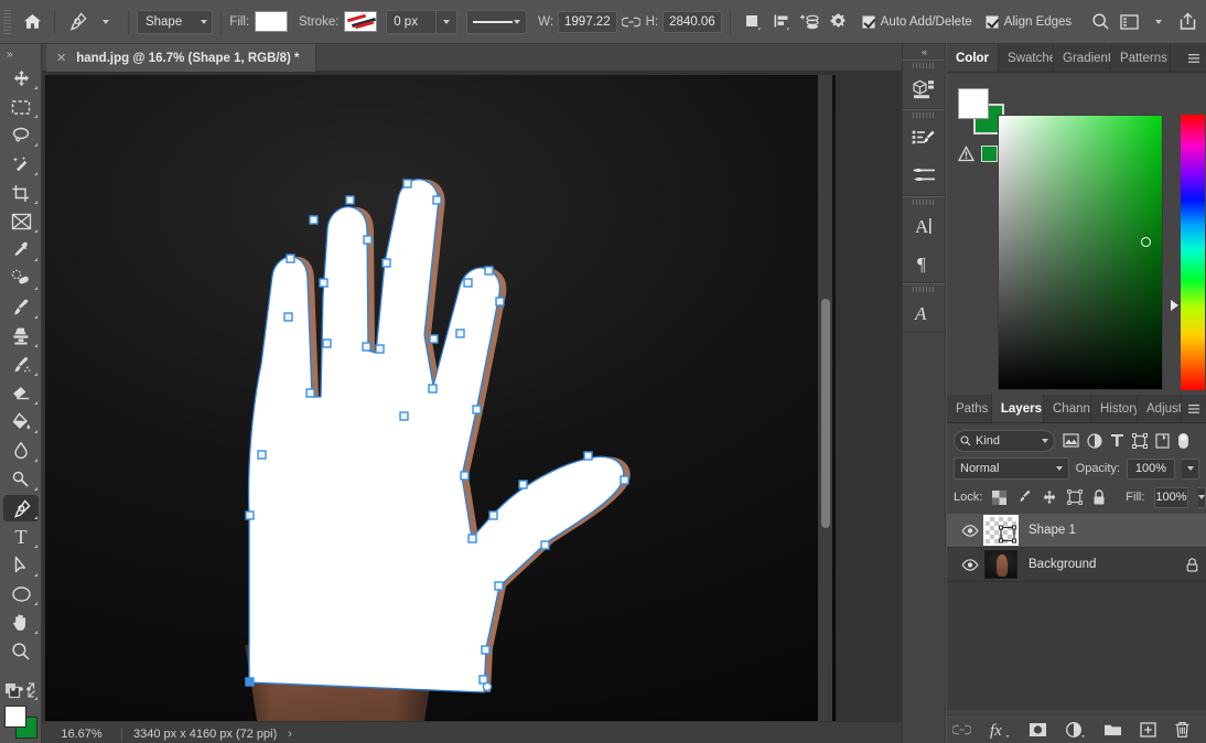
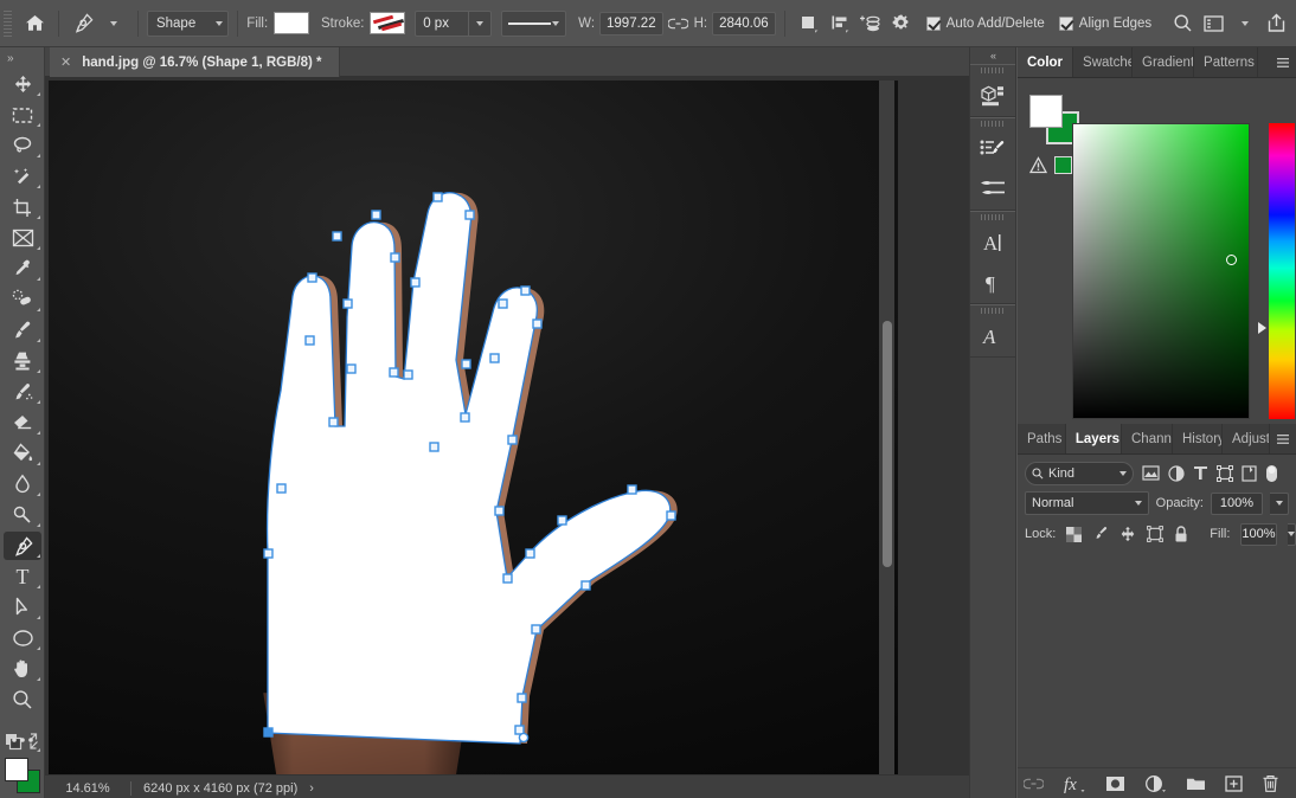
  Shape
  Fill:
  Stroke:
  0 px
  W:
  1997.22
  H:
  2840.06
  Auto Add/Delete
  Align Edges
  »
  T
  ✕
  hand.jpg @ 16.7% (Shape 1, RGB/8) *
- 16.67%
+ 14.61%
- 3340 px x 4160 px (72 ppi)
+ 6240 px x 4160 px (72 ppi)
  ›
  «
  A
  ¶
  A
  Color
  Swatche
  Gradient
  Patterns
  Paths
  Layers
  History
  Kind
  Normal
  Opacity:
  100%
  Lock:
  Fill:
  100%
- Shape 1
- Background
  fx
